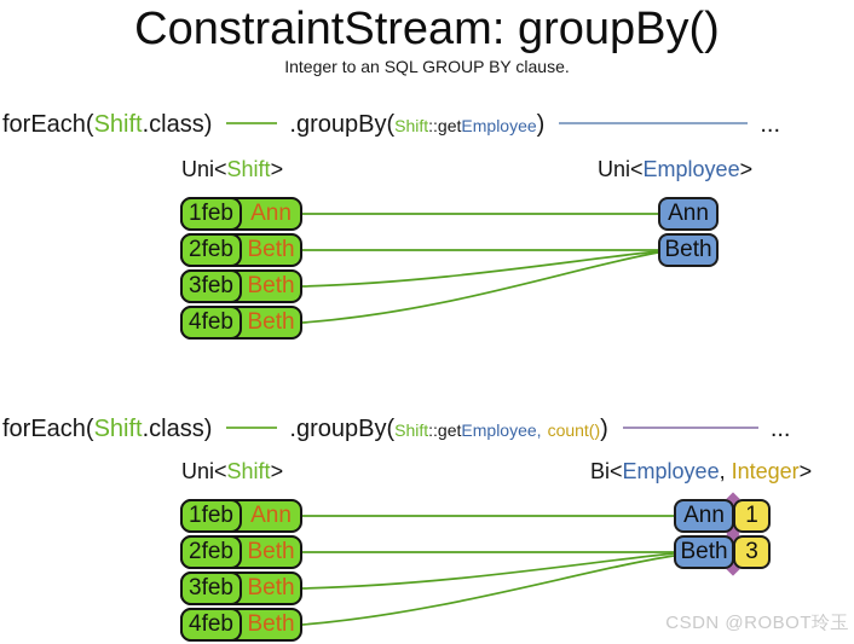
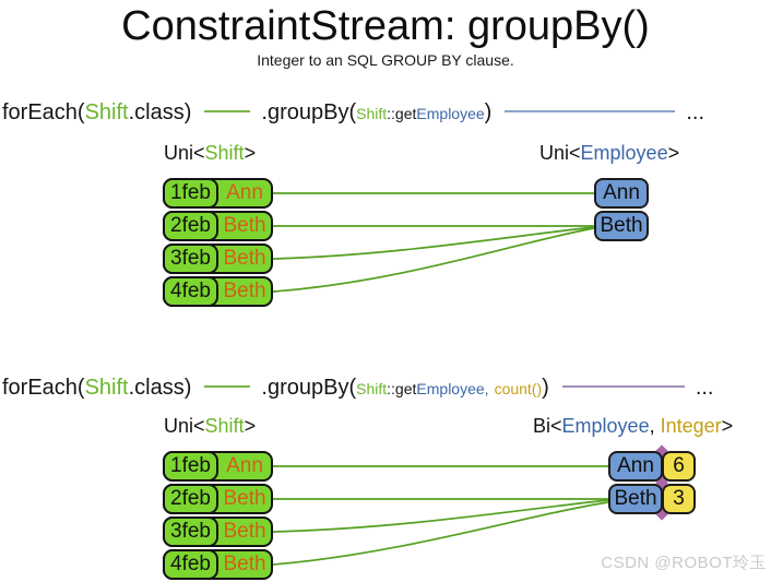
  ConstraintStream: groupBy()
  Integer to an SQL GROUP BY clause.
  forEach(Shift.class) .groupBy(Shift::getEmployee) ...
  Uni<Shift>
  Uni<Employee>
  1feb
  Ann
  2feb
  Beth
  3feb
  Beth
  4feb
  Beth
  Ann
  Beth
  forEach(Shift.class) .groupBy(Shift::getEmployee, count()) ...
  Uni<Shift>
  Bi<Employee, Integer>
  1feb
  Ann
  2feb
  Beth
  3feb
  Beth
  4feb
  Beth
  Ann
- 1
+ 6
  Beth
  3
  CSDN @ROBOT玲玉
